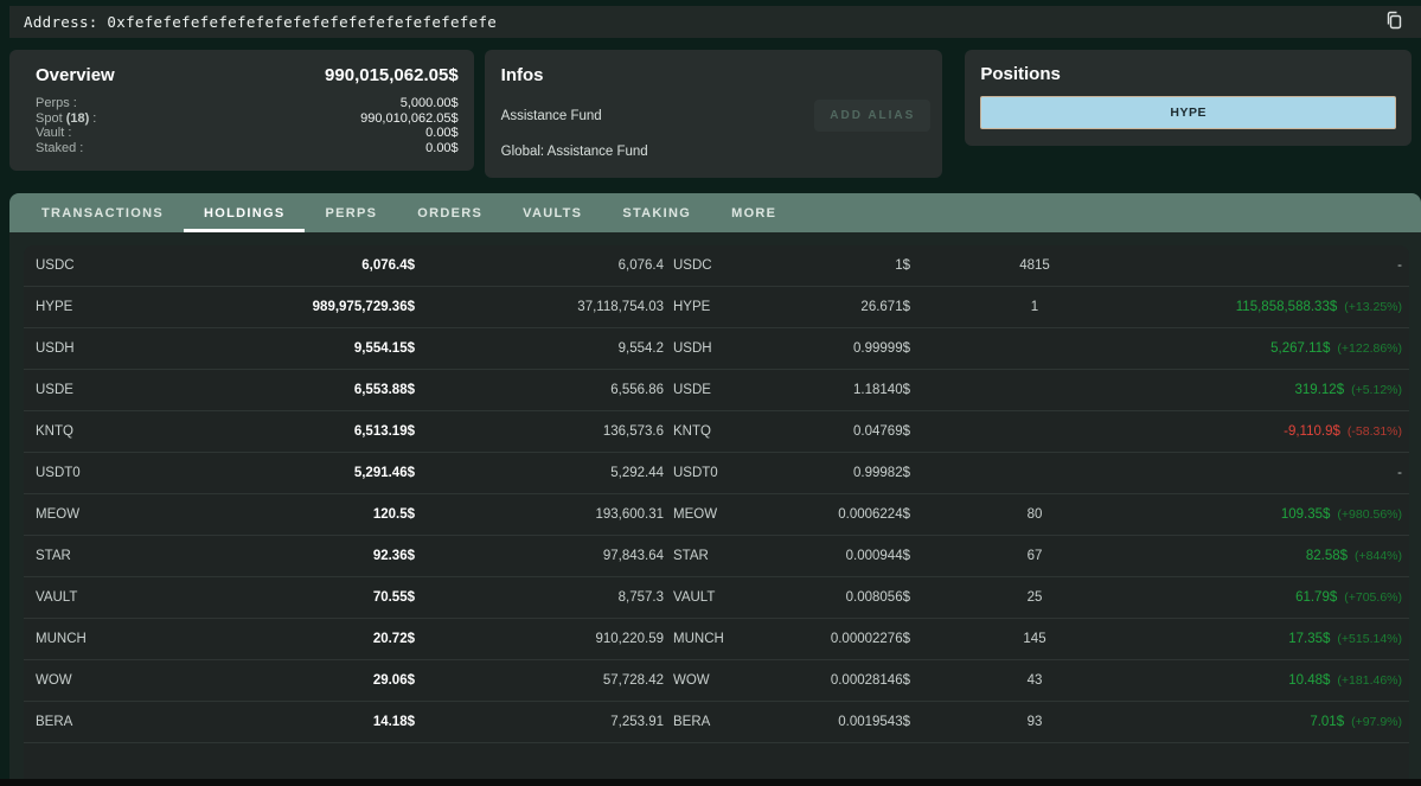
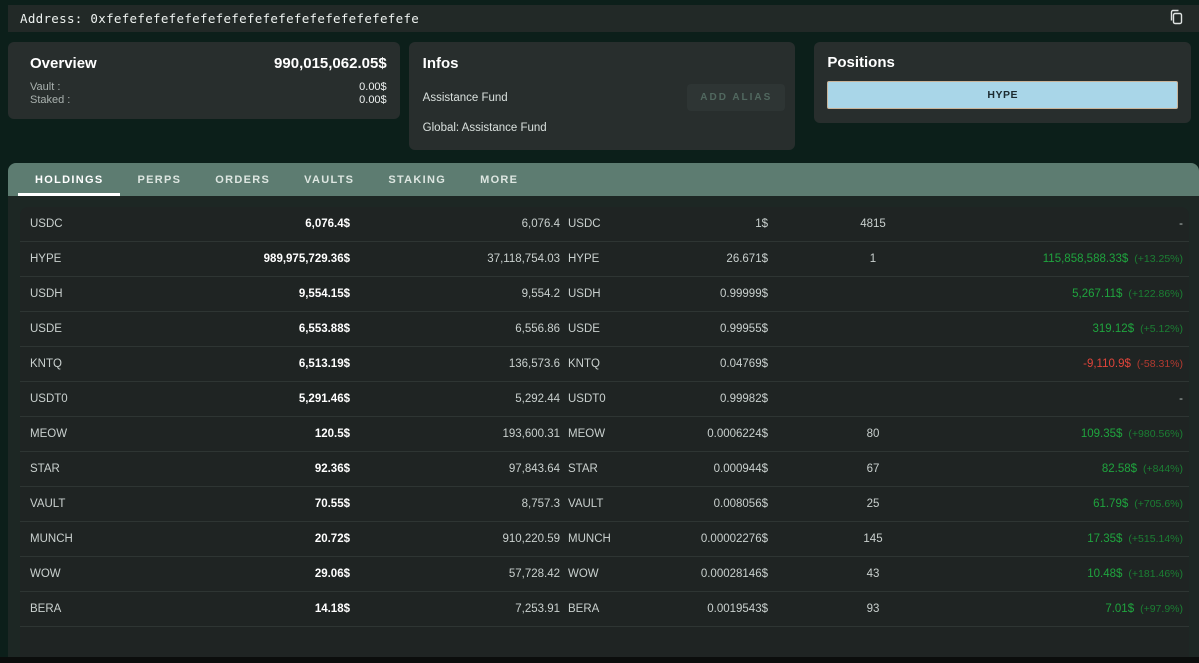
  Address: 0xfefefefefefefefefefefefefefefefefefefefe
  Overview
  990,015,062.05$
- Perps :
- 5,000.00$
- Spot (18) :
- 990,010,062.05$
  Vault :
  0.00$
  Staked :
  0.00$
  Infos
  Assistance Fund
  ADD ALIAS
  Global: Assistance Fund
  Positions
  HYPE
- TRANSACTIONS
  HOLDINGS
  PERPS
  ORDERS
  VAULTS
  STAKING
  MORE
  USDC
  6,076.4$
  6,076.4
  USDC
  1$
  4815
  -
  HYPE
  989,975,729.36$
  37,118,754.03
  HYPE
  26.671$
  1
  115,858,588.33$ (+13.25%)
  USDH
  9,554.15$
  9,554.2
  USDH
  0.99999$
  5,267.11$ (+122.86%)
  USDE
  6,553.88$
  6,556.86
  USDE
- 1.18140$
+ 0.99955$
  319.12$ (+5.12%)
  KNTQ
  6,513.19$
  136,573.6
  KNTQ
  0.04769$
  -9,110.9$ (-58.31%)
  USDT0
  5,291.46$
  5,292.44
  USDT0
  0.99982$
  -
  MEOW
  120.5$
  193,600.31
  MEOW
  0.0006224$
  80
  109.35$ (+980.56%)
  STAR
  92.36$
  97,843.64
  STAR
  0.000944$
  67
  82.58$ (+844%)
  VAULT
  70.55$
  8,757.3
  VAULT
  0.008056$
  25
  61.79$ (+705.6%)
  MUNCH
  20.72$
  910,220.59
  MUNCH
  0.00002276$
  145
  17.35$ (+515.14%)
  WOW
  29.06$
  57,728.42
  WOW
  0.00028146$
  43
  10.48$ (+181.46%)
  BERA
  14.18$
  7,253.91
  BERA
  0.0019543$
  93
  7.01$ (+97.9%)
